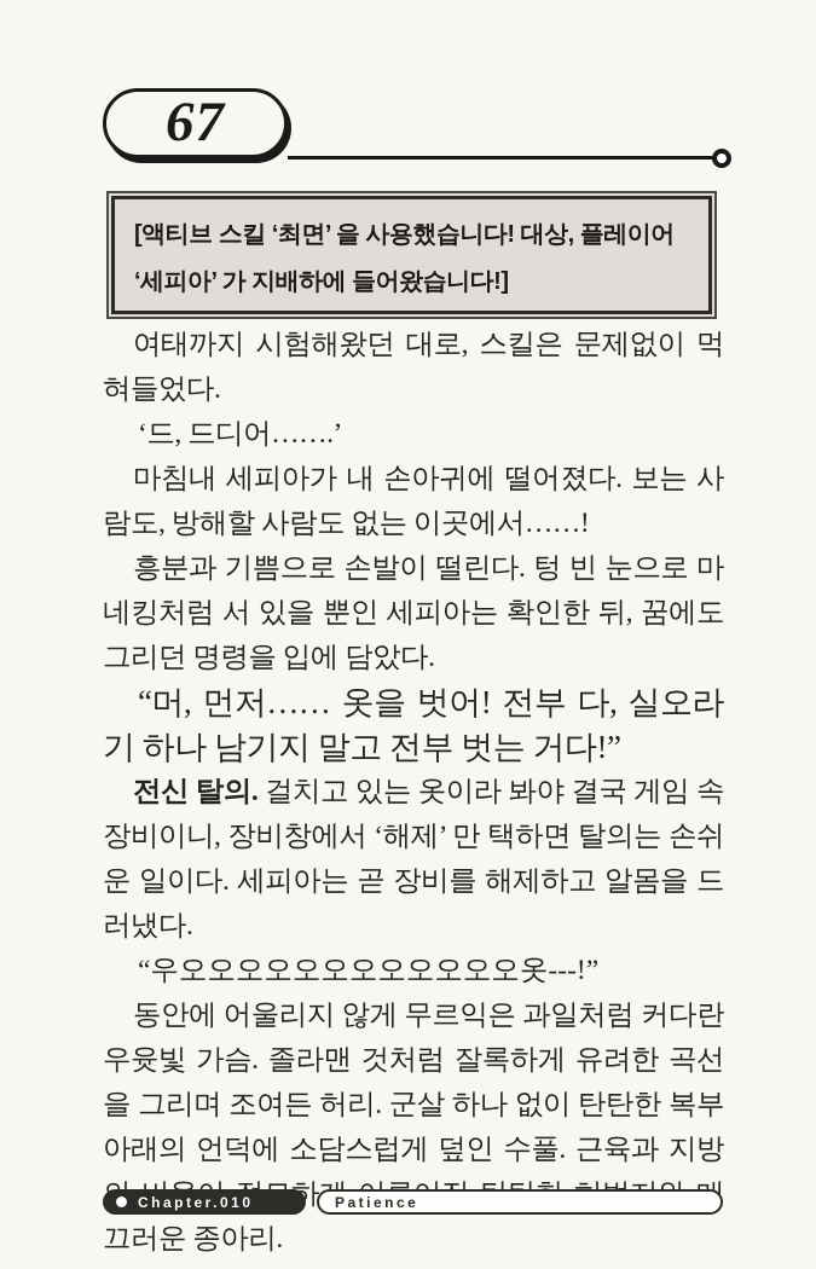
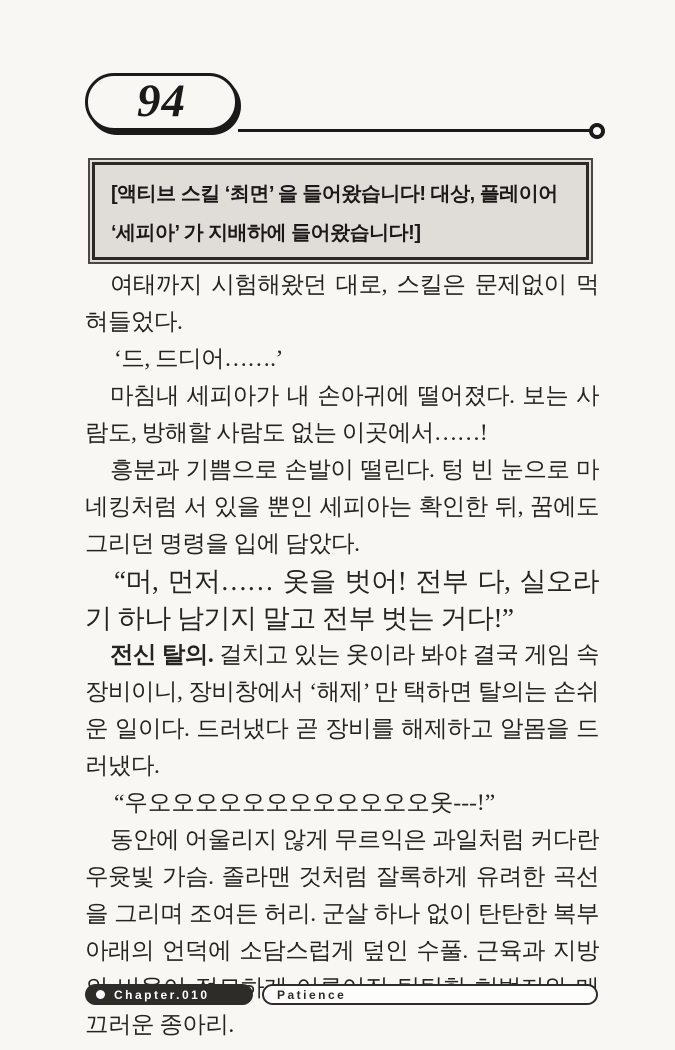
- 67
+ 94
- [액티브 스킬 ‘최면’ 을 사용했습니다! 대상, 플레이어
+ [액티브 스킬 ‘최면’ 을 들어왔습니다! 대상, 플레이어
  ‘세피아’ 가 지배하에 들어왔습니다!]
  여태까지 시험해왔던 대로, 스킬은 문제없이 먹혀들었다.
  ‘드, 드디어…….’
  마침내 세피아가 내 손아귀에 떨어졌다. 보는 사람도, 방해할 사람도 없는 이곳에서……!
  흥분과 기쁨으로 손발이 떨린다. 텅 빈 눈으로 마네킹처럼 서 있을 뿐인 세피아는 확인한 뒤, 꿈에도 그리던 명령을 입에 담았다.
  “머, 먼저…… 옷을 벗어! 전부 다, 실오라기 하나 남기지 말고 전부 벗는 거다!”
- 전신 탈의. 걸치고 있는 옷이라 봐야 결국 게임 속 장비이니, 장비창에서 ‘해제’ 만 택하면 탈의는 손쉬운 일이다. 세피아는 곧 장비를 해제하고 알몸을 드러냈다.
+ 전신 탈의. 걸치고 있는 옷이라 봐야 결국 게임 속 장비이니, 장비창에서 ‘해제’ 만 택하면 탈의는 손쉬운 일이다. 드러냈다 곧 장비를 해제하고 알몸을 드러냈다.
  “우오오오오오오오오오오오오옷---!”
  동안에 어울리지 않게 무르익은 과일처럼 커다란 우윳빛 가슴. 졸라맨 것처럼 잘록하게 유려한 곡선을 그리며 조여든 허리. 군살 하나 없이 탄탄한 복부 아래의 언덕에 소담스럽게 덮인 수풀. 근육과 지방하끄러운 종아리.
  Chapter.010
  Patience
